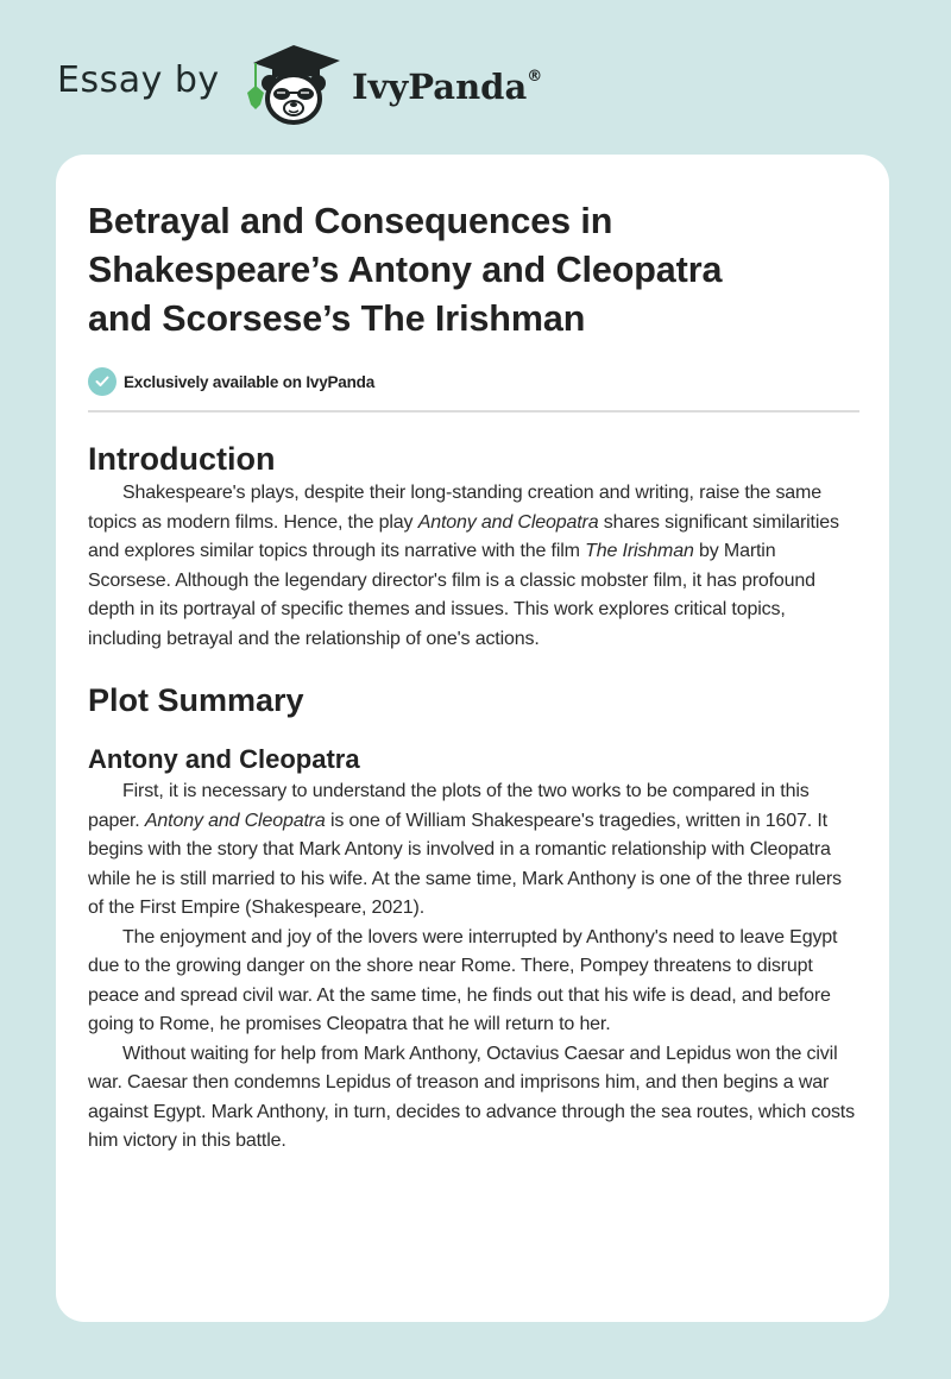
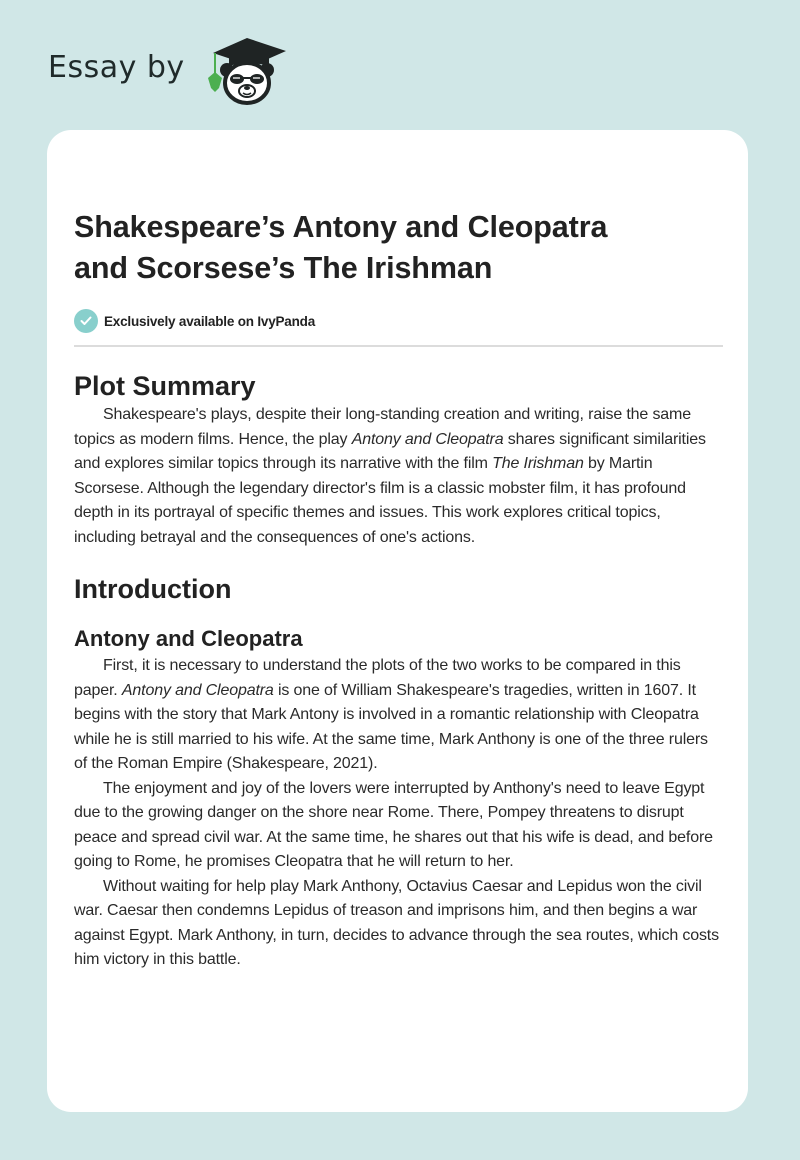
  Essay by
- IvyPanda®
- Betrayal and Consequences in
  Shakespeare’s Antony and Cleopatra
  and Scorsese’s The Irishman
  Exclusively available on IvyPanda
- Introduction
+ Plot Summary
- Shakespeare's plays, despite their long-standing creation and writing, raise the same topics as modern films. Hence, the play Antony and Cleopatra shares significant similarities and explores similar topics through its narrative with the film The Irishman by Martin Scorsese. Although the legendary director's film is a classic mobster film, it has profound depth in its portrayal of specific themes and issues. This work explores critical topics, including betrayal and the relationship of one's actions.
+ Shakespeare's plays, despite their long-standing creation and writing, raise the same topics as modern films. Hence, the play Antony and Cleopatra shares significant similarities and explores similar topics through its narrative with the film The Irishman by Martin Scorsese. Although the legendary director's film is a classic mobster film, it has profound depth in its portrayal of specific themes and issues. This work explores critical topics, including betrayal and the consequences of one's actions.
- Plot Summary
+ Introduction
  Antony and Cleopatra
- First, it is necessary to understand the plots of the two works to be compared in this paper. Antony and Cleopatra is one of William Shakespeare's tragedies, written in 1607. It begins with the story that Mark Antony is involved in a romantic relationship with Cleopatra while he is still married to his wife. At the same time, Mark Anthony is one of the three rulers of the First Empire (Shakespeare, 2021).
+ First, it is necessary to understand the plots of the two works to be compared in this paper. Antony and Cleopatra is one of William Shakespeare's tragedies, written in 1607. It begins with the story that Mark Antony is involved in a romantic relationship with Cleopatra while he is still married to his wife. At the same time, Mark Anthony is one of the three rulers of the Roman Empire (Shakespeare, 2021).
- The enjoyment and joy of the lovers were interrupted by Anthony's need to leave Egypt due to the growing danger on the shore near Rome. There, Pompey threatens to disrupt peace and spread civil war. At the same time, he finds out that his wife is dead, and before going to Rome, he promises Cleopatra that he will return to her.
+ The enjoyment and joy of the lovers were interrupted by Anthony's need to leave Egypt due to the growing danger on the shore near Rome. There, Pompey threatens to disrupt peace and spread civil war. At the same time, he shares out that his wife is dead, and before going to Rome, he promises Cleopatra that he will return to her.
- Without waiting for help from Mark Anthony, Octavius Caesar and Lepidus won the civil war. Caesar then condemns Lepidus of treason and imprisons him, and then begins a war against Egypt. Mark Anthony, in turn, decides to advance through the sea routes, which costs him victory in this battle.
+ Without waiting for help play Mark Anthony, Octavius Caesar and Lepidus won the civil war. Caesar then condemns Lepidus of treason and imprisons him, and then begins a war against Egypt. Mark Anthony, in turn, decides to advance through the sea routes, which costs him victory in this battle.
